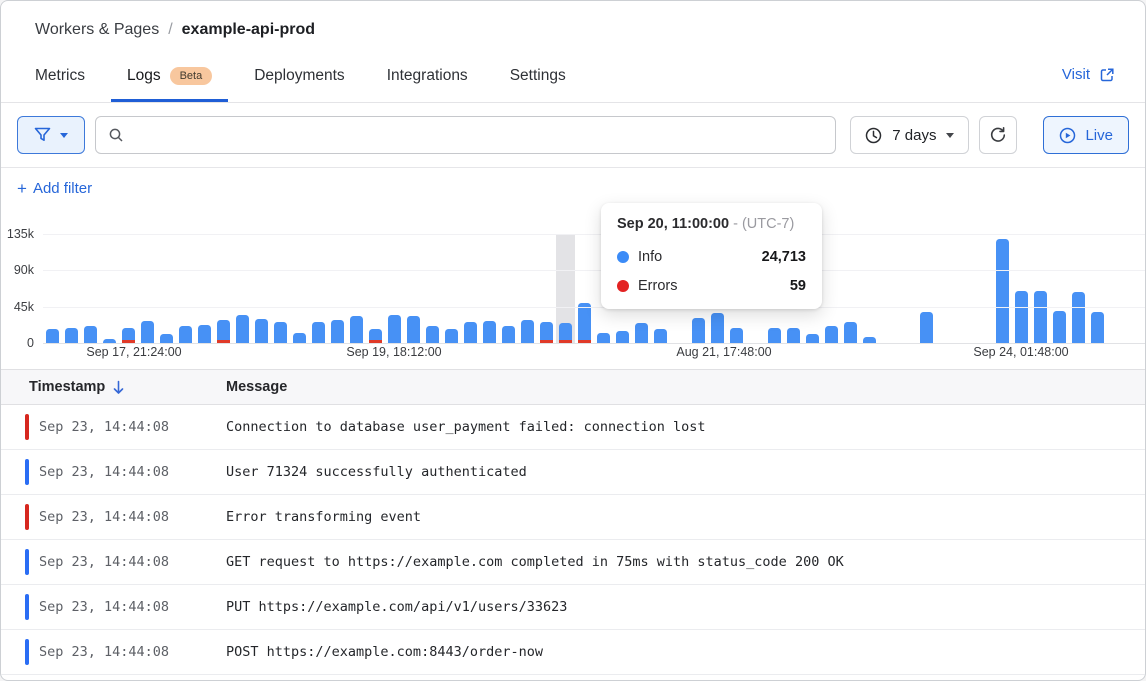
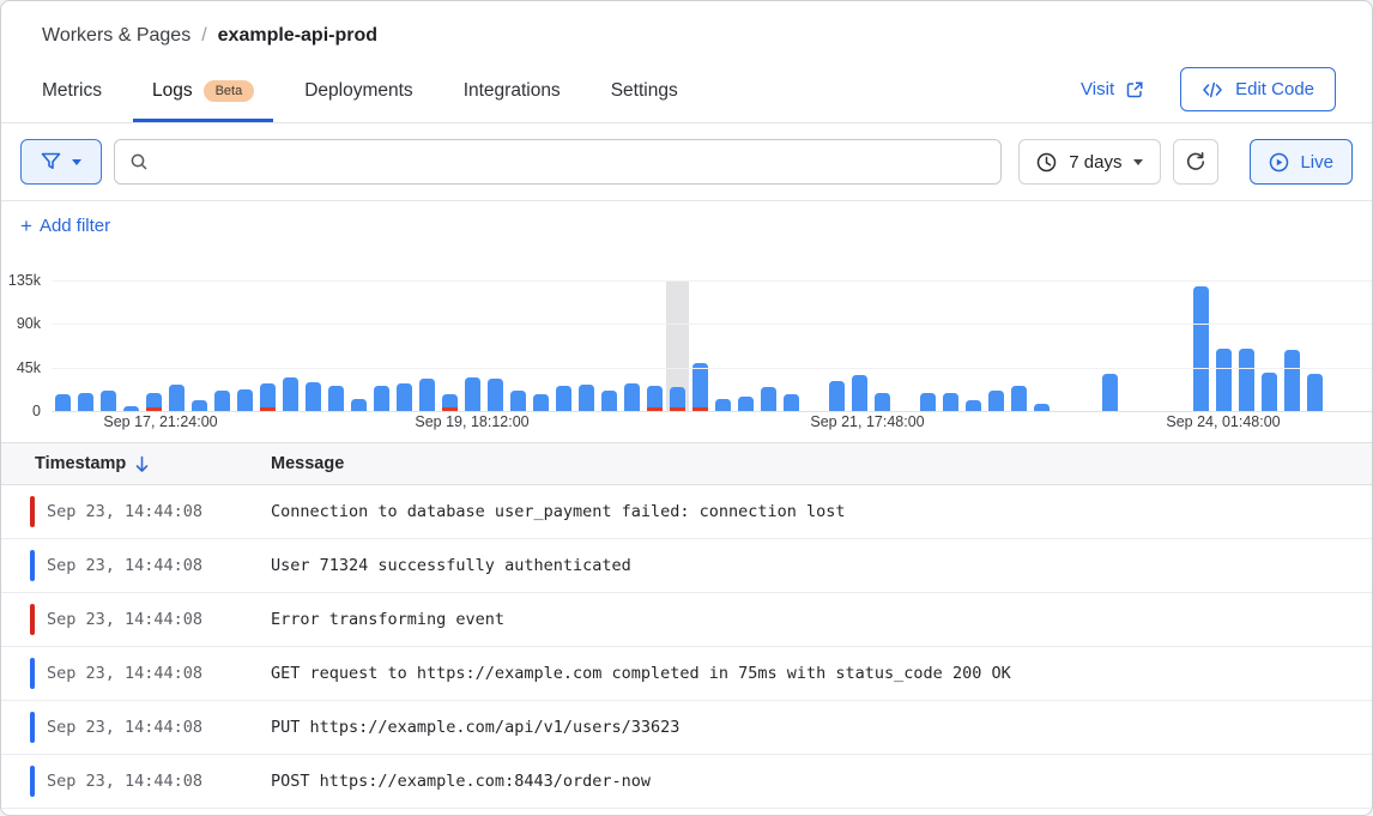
  Workers & Pages
  /
  example-api-prod
  Metrics
  Logs
  Beta
  Deployments
  Integrations
  Settings
  Visit
+ Edit Code
  7 days
  Live
  +
  Add filter
  135k
  90k
  45k
  0
  Sep 17, 21:24:00
  Sep 19, 18:12:00
- Aug 21, 17:48:00
+ Sep 21, 17:48:00
  Sep 24, 01:48:00
- Sep 20, 11:00:00 - (UTC-7)
- Info
- 24,713
- Errors
- 59
  Timestamp
  Message
  Sep 23, 14:44:08
  Connection to database user_payment failed: connection lost
  Sep 23, 14:44:08
  User 71324 successfully authenticated
  Sep 23, 14:44:08
  Error transforming event
  Sep 23, 14:44:08
  GET request to https://example.com completed in 75ms with status_code 200 OK
  Sep 23, 14:44:08
  PUT https://example.com/api/v1/users/33623
  Sep 23, 14:44:08
  POST https://example.com:8443/order-now
